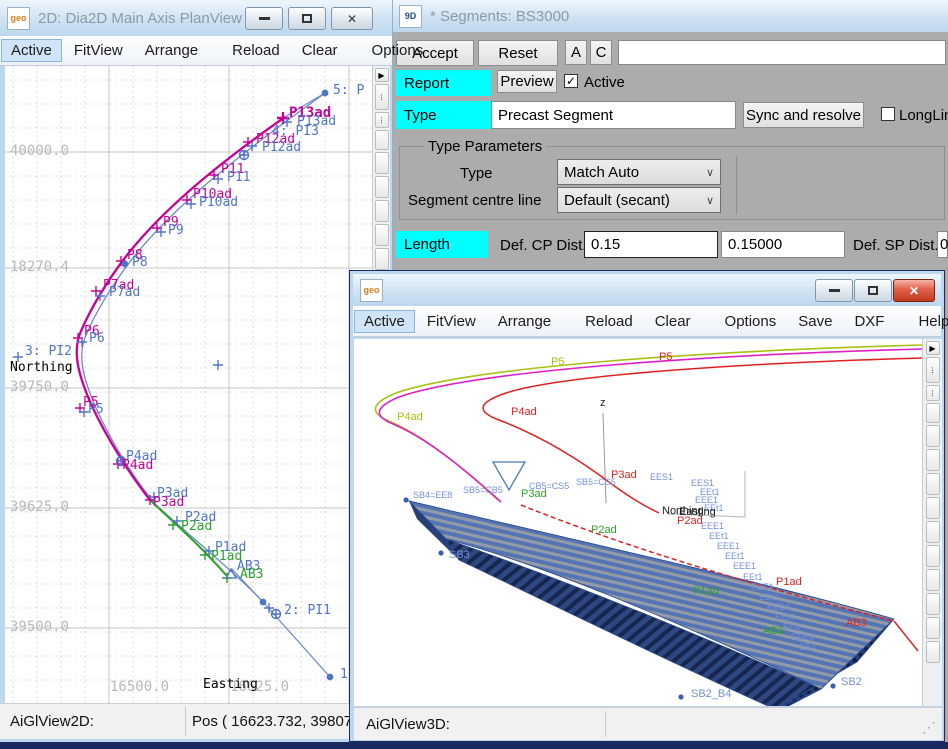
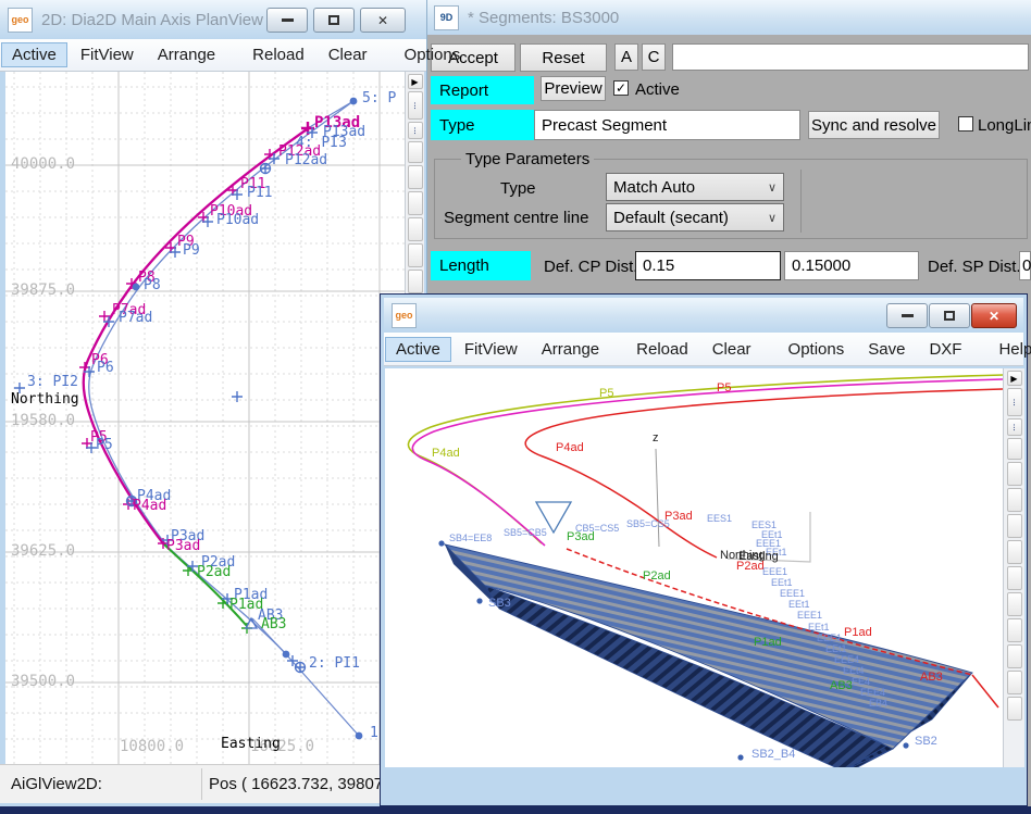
  9D
  * Segments: BS3000
  Accept
  Reset
  A
  C
  Report
  Preview
  ✓
  Active
  Type
  Precast Segment
  Sync and resolve
  LongLi
  Type Parameters
  Type
  Match Auto
  ∨
  Segment centre line
  Default (secant)
  ∨
  Length
  Def. CP Dist
  0.15
  0.15000
  Def. SP Dist
  0
  geo
  2D: Dia2D Main Axis PlanView
  ✕
  Active
  FitView
  Arrange
  Reload
  Clear
  Options
  5: P
  P13ad
  P13ad
  4: PI3
  P12ad
  P12ad
  P11
  P11
  P10ad
  P10ad
  P9
  P9
  P8
  P8
  P7ad
  P7ad
  P6
  P6
  3: PI2
  P5
  P5
  P4ad
  P4ad
  P3ad
  P3ad
  P2ad
  P2ad
  P1ad
  P1ad
  AB3
  AB3
  2: PI1
  1
  40000.0
- 18270.4
+ 39875.0
- 39750.0
+ 19580.0
  39625.0
  39500.0
- 16500.0
+ 10800.0
  16625.0
  Easting
  Northing
  ▶
  ⁝
  ⁝
  AiGlView2D:
  Pos ( 16623.732, 39807
  geo
  ✕
  Active
  FitView
  Arrange
  Reload
  Clear
  Options
  Save
  DXF
  Help
  P5
  P5
  P4ad
  P4ad
  z
  P3ad
  EES1
  EES1
  EEt1
  EEE1
  EEt1
  SB4=EE8
  SB5=CB5
  CB5=CS5
  SB5=CS5
  P3ad
  Northing
  Easting
  P2ad
  P2ad
  EEE1
  EEt1
  EEE1
  EEt1
  EEE1
  SB3
  P1ad
  P1ad
  EEt1
  EEE1
  EEt1
  EEE4
  EEt4
  AB3
  AB3
  EE4
  EEE4
  EB4
  SB2_B4
  SB2
  ▶
  ⁝
  ⁝
- AiGlView3D:
- ⋰
